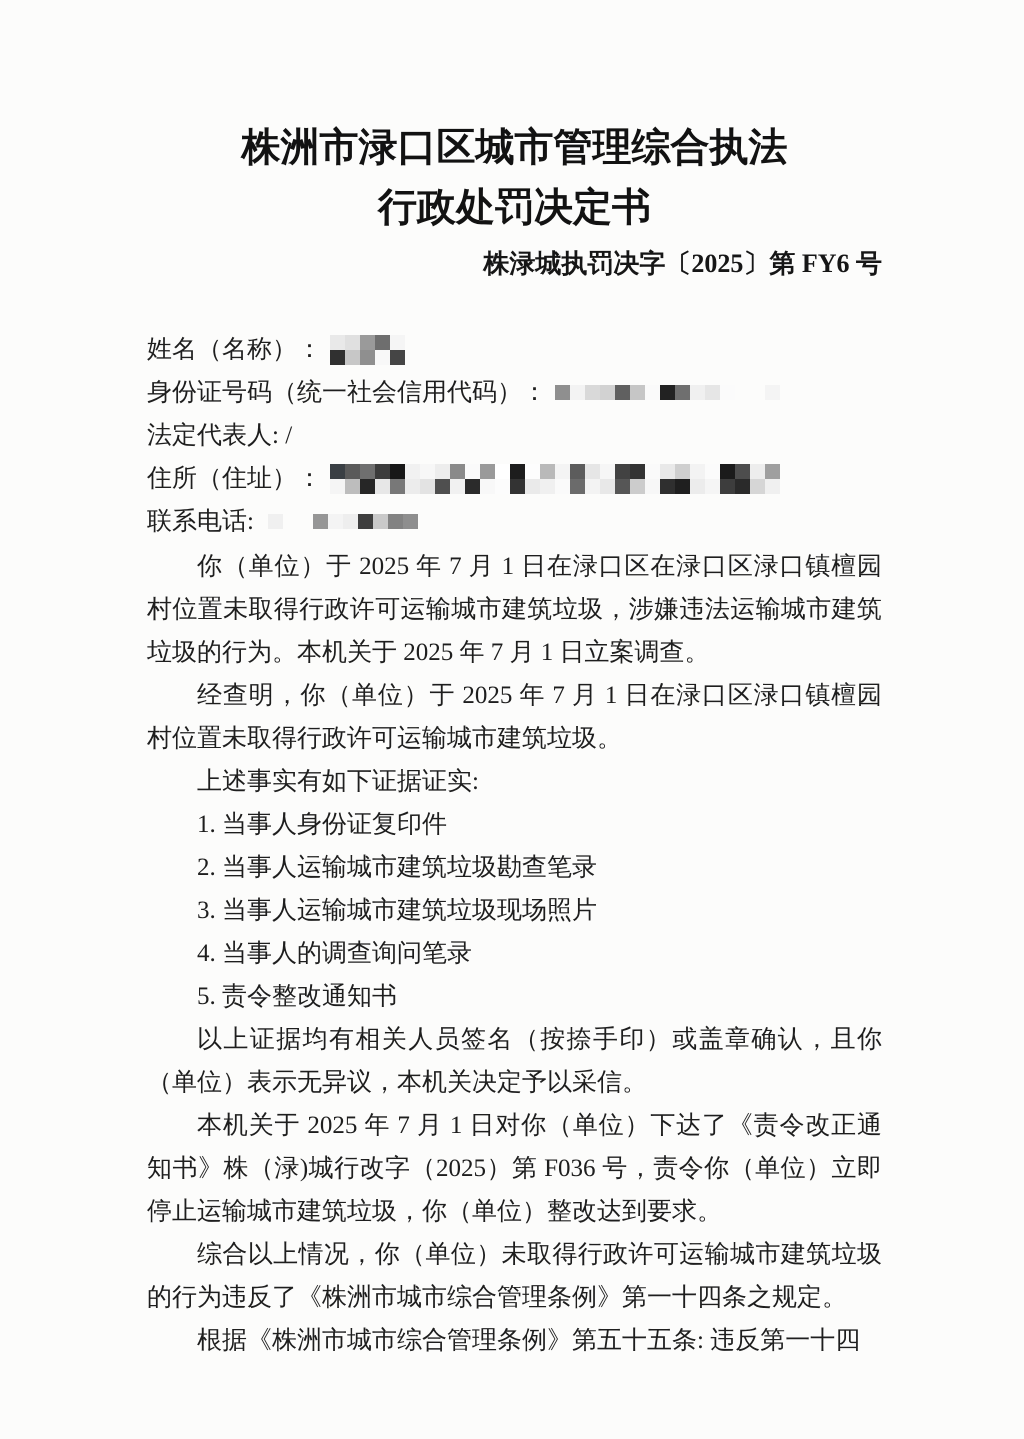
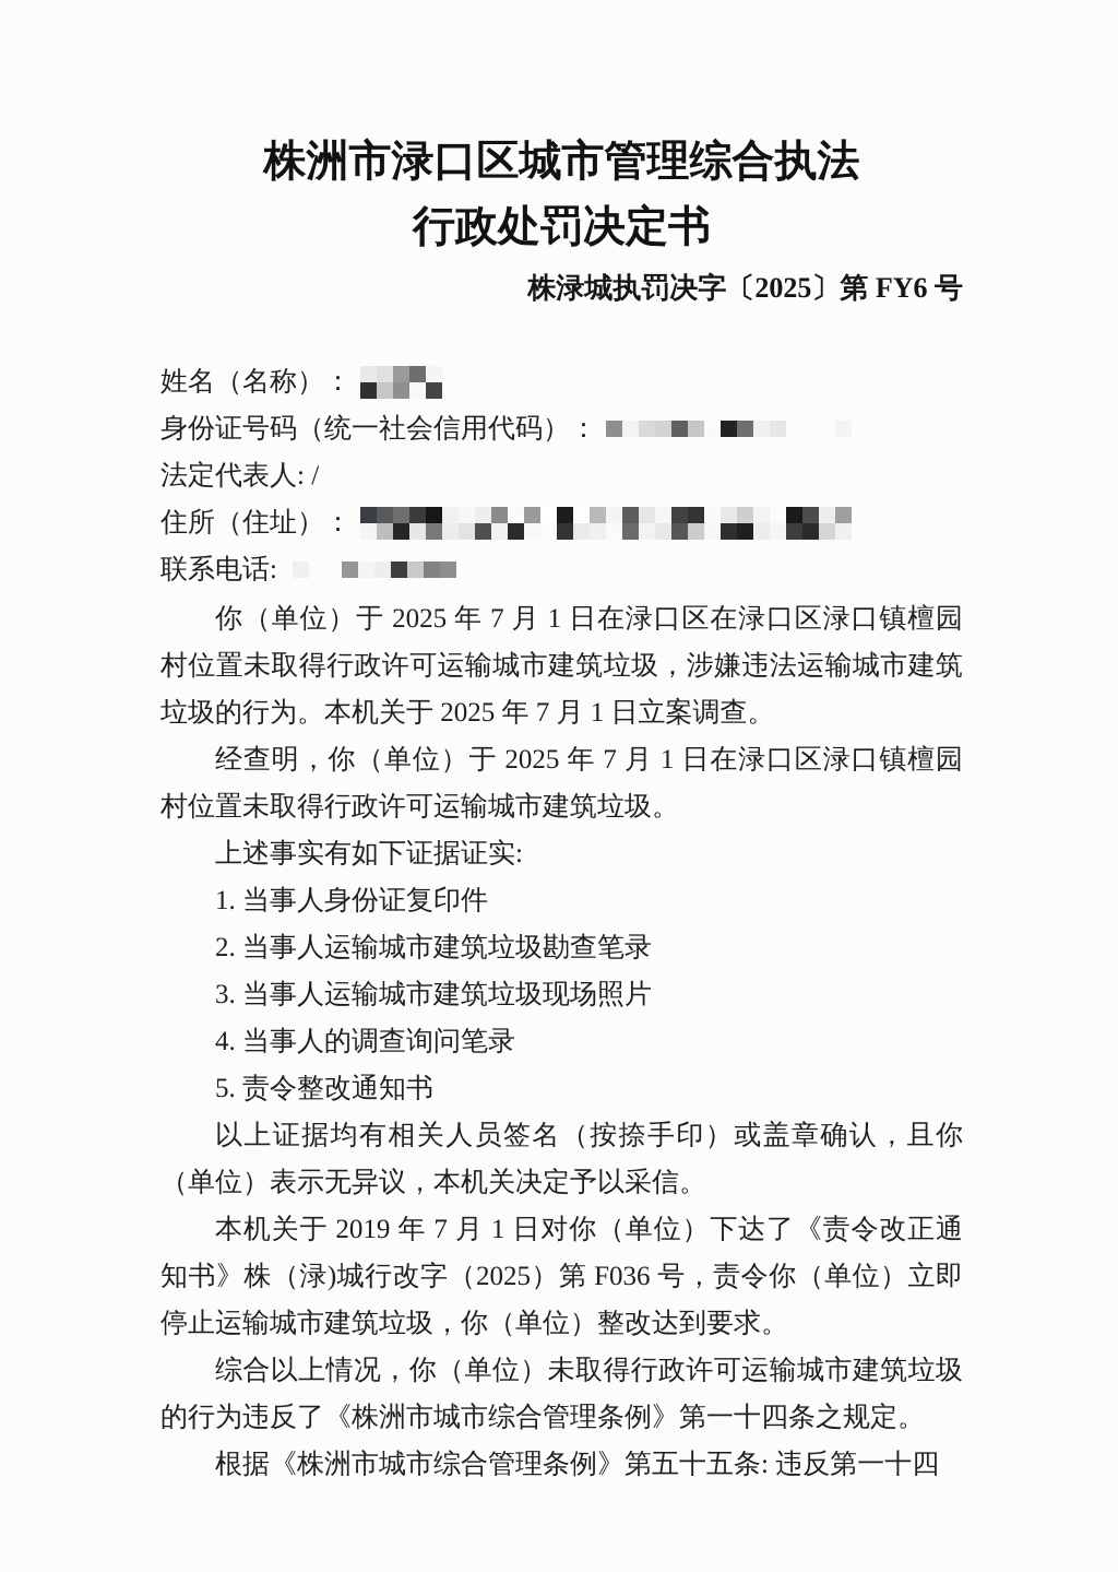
  株洲市渌口区城市管理综合执法
  行政处罚决定书
  株渌城执罚决字〔2025〕第 FY6 号
  姓名（名称）：
  身份证号码（统一社会信用代码）：
  法定代表人:
  /
  住所（住址）：
  联系电话:
  你（单位）于 2025 年 7 月 1 日在渌口区在渌口区渌口镇檀园村位置未取得行政许可运输城市建筑垃圾，涉嫌违法运输城市建筑垃圾的行为。本机关于 2025 年 7 月 1 日立案调查。
  经查明，你（单位）于 2025 年 7 月 1 日在渌口区渌口镇檀园村位置未取得行政许可运输城市建筑垃圾。
  上述事实有如下证据证实:
  1. 当事人身份证复印件
  2. 当事人运输城市建筑垃圾勘查笔录
  3. 当事人运输城市建筑垃圾现场照片
  4. 当事人的调查询问笔录
  5. 责令整改通知书
  以上证据均有相关人员签名（按捺手印）或盖章确认，且你（单位）表示无异议，本机关决定予以采信。
- 本机关于 2025 年 7 月 1 日对你（单位）下达了《责令改正通知书》株（渌)城行改字（2025）第 F036 号，责令你（单位）立即停止运输城市建筑垃圾，你（单位）整改达到要求。
+ 本机关于 2019 年 7 月 1 日对你（单位）下达了《责令改正通知书》株（渌)城行改字（2025）第 F036 号，责令你（单位）立即停止运输城市建筑垃圾，你（单位）整改达到要求。
  综合以上情况，你（单位）未取得行政许可运输城市建筑垃圾的行为违反了《株洲市城市综合管理条例》第一十四条之规定。
  根据《株洲市城市综合管理条例》第五十五条: 违反第一十四
